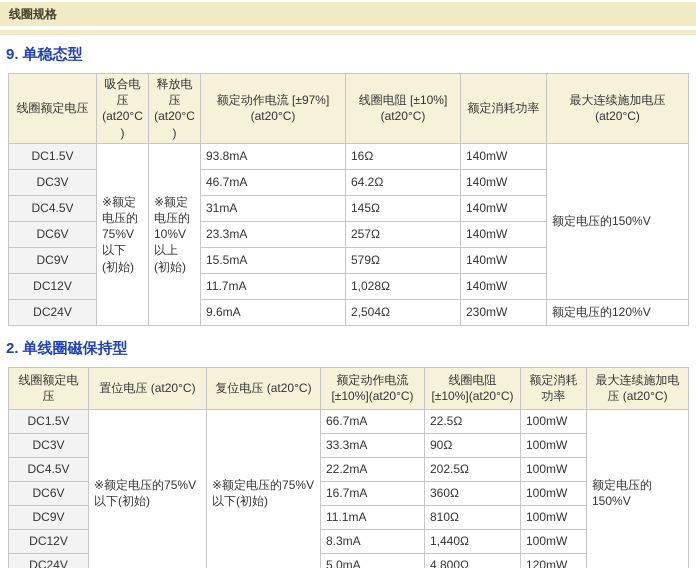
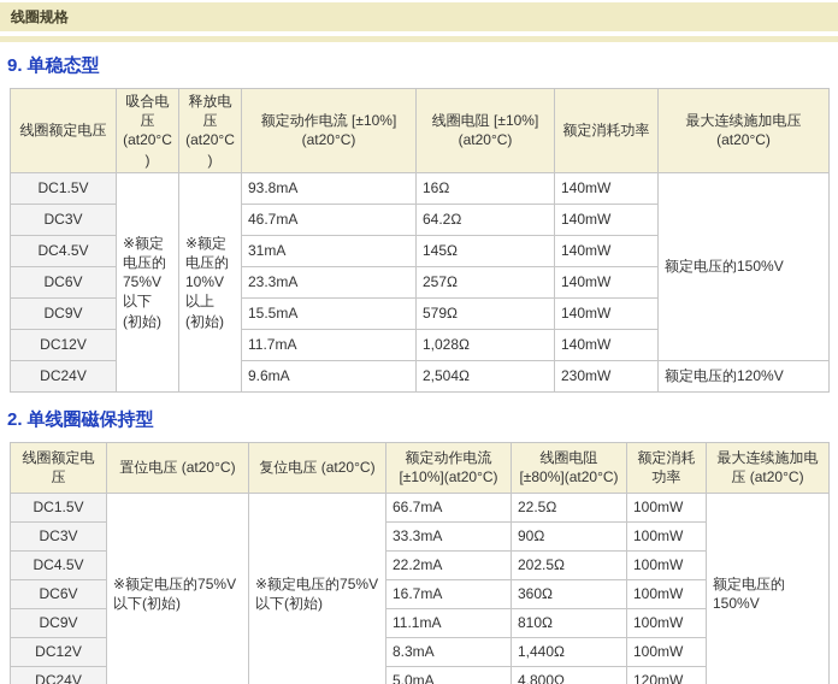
  线圈规格
  9. 单稳态型
- 线圈额定电压	吸合电压 (at20°C)	释放电压 (at20°C)	额定动作电流 [±97%] (at20°C)	线圈电阻 [±10%] (at20°C)	额定消耗功率	最大连续施加电压 (at20°C)
+ 线圈额定电压	吸合电压 (at20°C)	释放电压 (at20°C)	额定动作电流 [±10%] (at20°C)	线圈电阻 [±10%] (at20°C)	额定消耗功率	最大连续施加电压 (at20°C)
  DC1.5V	※额定电压的75%V以下 (初始)	※额定电压的10%V以上 (初始)	93.8mA	16Ω	140mW	额定电压的150%V
  DC3V	46.7mA	64.2Ω	140mW
  DC4.5V	31mA	145Ω	140mW
  DC6V	23.3mA	257Ω	140mW
  DC9V	15.5mA	579Ω	140mW
  DC12V	11.7mA	1,028Ω	140mW
  DC24V	9.6mA	2,504Ω	230mW	额定电压的120%V
  2. 单线圈磁保持型
- 线圈额定电压	置位电压 (at20°C)	复位电压 (at20°C)	额定动作电流 [±10%](at20°C)	线圈电阻 [±10%](at20°C)	额定消耗功率	最大连续施加电压 (at20°C)
+ 线圈额定电压	置位电压 (at20°C)	复位电压 (at20°C)	额定动作电流 [±10%](at20°C)	线圈电阻 [±80%](at20°C)	额定消耗功率	最大连续施加电压 (at20°C)
  DC1.5V	※额定电压的75%V以下(初始)	※额定电压的75%V以下(初始)	66.7mA	22.5Ω	100mW	额定电压的150%V
  DC3V	33.3mA	90Ω	100mW
  DC4.5V	22.2mA	202.5Ω	100mW
  DC6V	16.7mA	360Ω	100mW
  DC9V	11.1mA	810Ω	100mW
  DC12V	8.3mA	1,440Ω	100mW
  DC24V	5.0mA	4,800Ω	120mW
